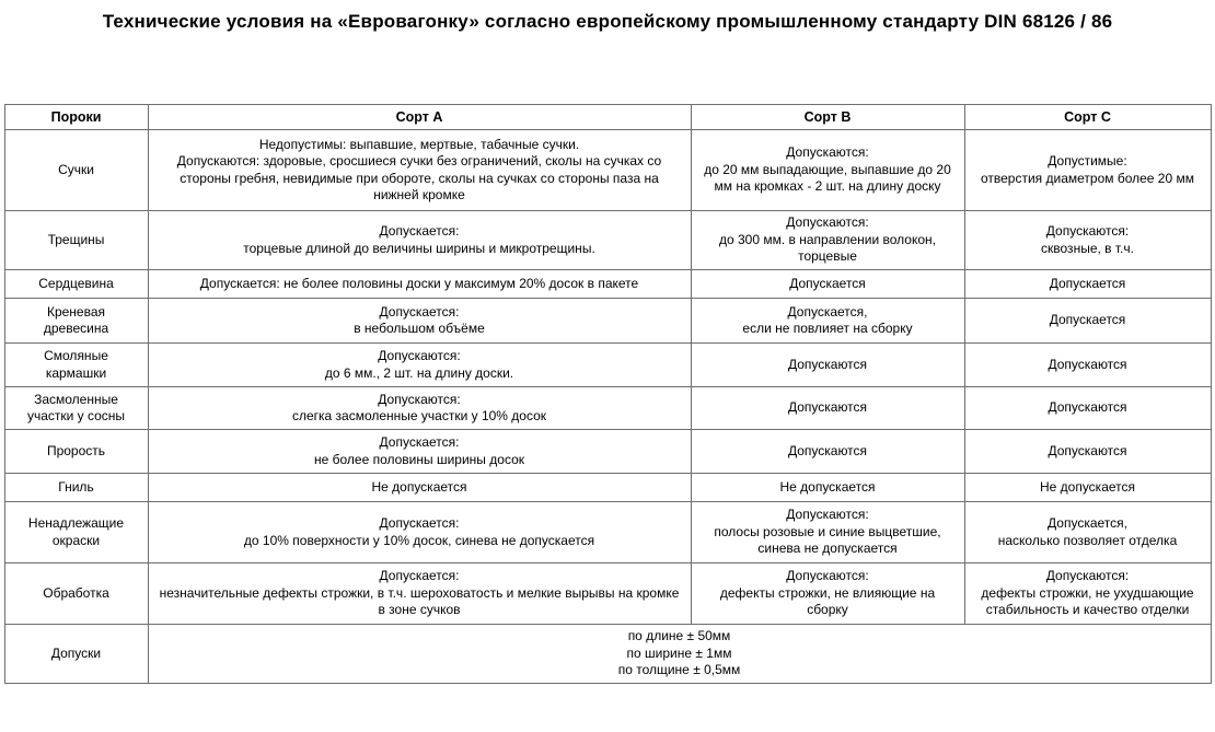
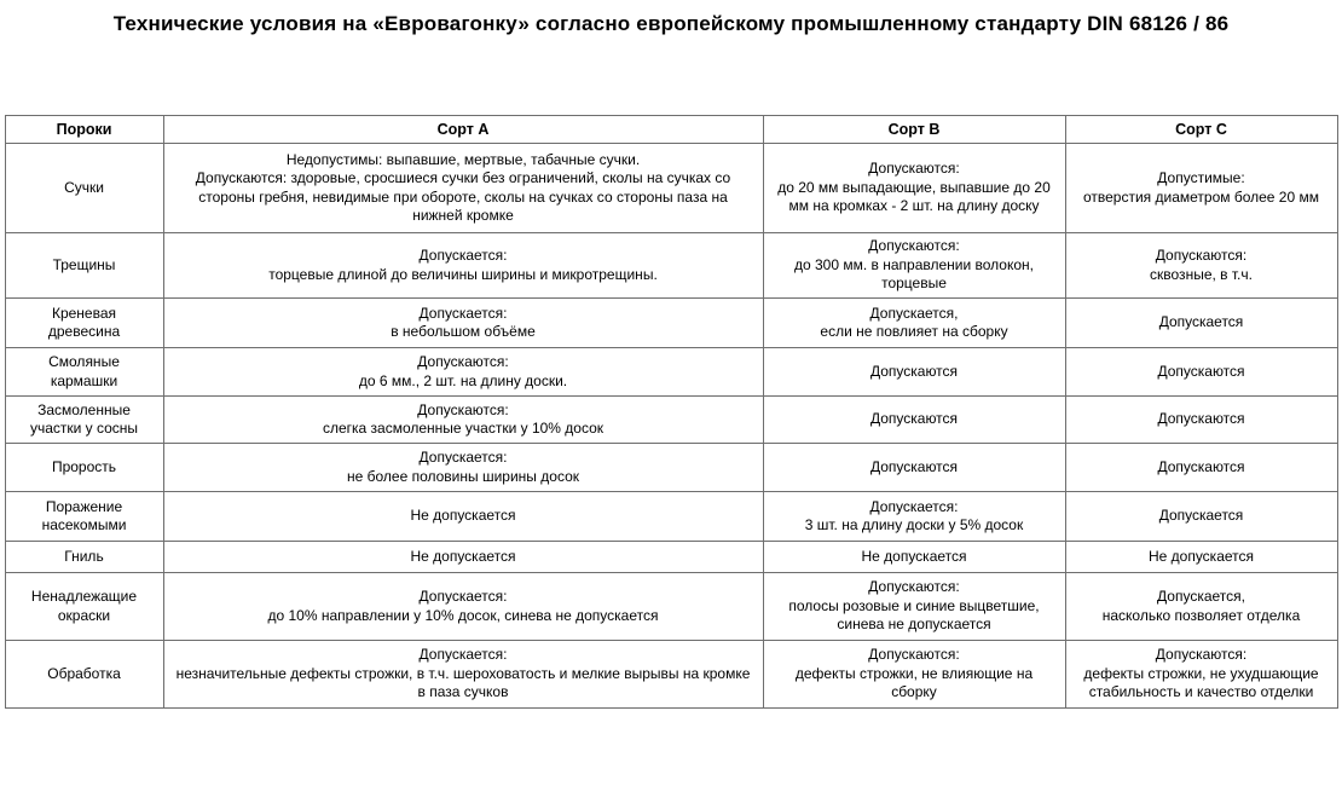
  Технические условия на «Евровагонку» согласно европейскому промышленному стандарту DIN 68126 / 86
  Пороки	Сорт A	Сорт B	Сорт C
  Сучки	Недопустимы: выпавшие, мертвые, табачные сучки. Допускаются: здоровые, сросшиеся сучки без ограничений, сколы на сучках со стороны гребня, невидимые при обороте, сколы на сучках со стороны паза на нижней кромке	Допускаются: до 20 мм выпадающие, выпавшие до 20 мм на кромках - 2 шт. на длину доску	Допустимые: отверстия диаметром более 20 мм
  Трещины	Допускается: торцевые длиной до величины ширины и микротрещины.	Допускаются: до 300 мм. в направлении волокон, торцевые	Допускаются: сквозные, в т.ч.
- Сердцевина	Допускается: не более половины доски у максимум 20% досок в пакете	Допускается	Допускается
  Креневая древесина	Допускается: в небольшом объёме	Допускается, если не повлияет на сборку	Допускается
  Смоляные кармашки	Допускаются: до 6 мм., 2 шт. на длину доски.	Допускаются	Допускаются
  Засмоленные участки у сосны	Допускаются: слегка засмоленные участки у 10% досок	Допускаются	Допускаются
  Прорость	Допускается: не более половины ширины досок	Допускаются	Допускаются
+ Поражение насекомыми	Не допускается	Допускается: 3 шт. на длину доски у 5% досок	Допускается
  Гниль	Не допускается	Не допускается	Не допускается
- Ненадлежащие окраски	Допускается: до 10% поверхности у 10% досок, синева не допускается	Допускаются: полосы розовые и синие выцветшие, синева не допускается	Допускается, насколько позволяет отделка
+ Ненадлежащие окраски	Допускается: до 10% направлении у 10% досок, синева не допускается	Допускаются: полосы розовые и синие выцветшие, синева не допускается	Допускается, насколько позволяет отделка
- Обработка	Допускается: незначительные дефекты строжки, в т.ч. шероховатость и мелкие вырывы на кромке в зоне сучков	Допускаются: дефекты строжки, не влияющие на сборку	Допускаются: дефекты строжки, не ухудшающие стабильность и качество отделки
+ Обработка	Допускается: незначительные дефекты строжки, в т.ч. шероховатость и мелкие вырывы на кромке в паза сучков	Допускаются: дефекты строжки, не влияющие на сборку	Допускаются: дефекты строжки, не ухудшающие стабильность и качество отделки
- Допуски	по длине ± 50мм по ширине ± 1мм по толщине ± 0,5мм
